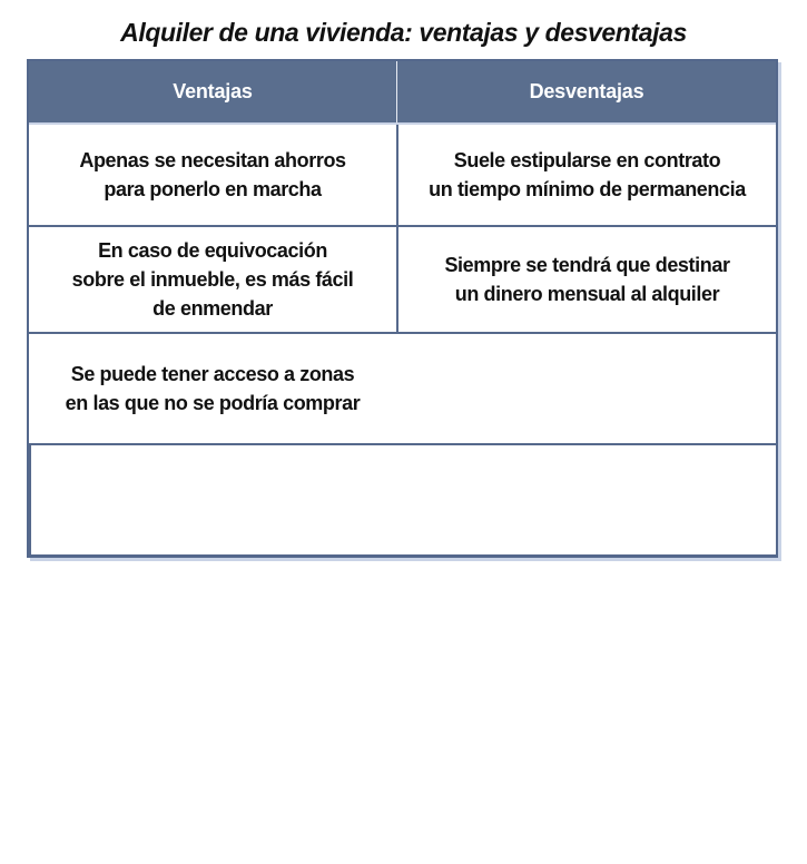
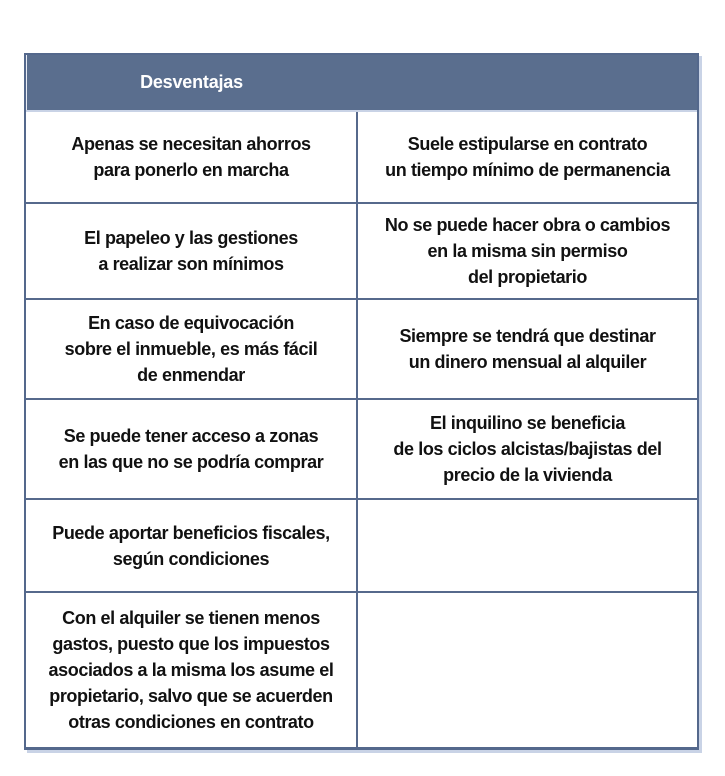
- Alquiler de una vivienda: ventajas y desventajas
- Ventajas
  Desventajas
  Apenas se necesitan ahorros
  para ponerlo en marcha
  Suele estipularse en contrato
  un tiempo mínimo de permanencia
+ El papeleo y las gestiones
+ a realizar son mínimos
+ No se puede hacer obra o cambios
+ en la misma sin permiso
+ del propietario
  En caso de equivocación
  sobre el inmueble, es más fácil
  de enmendar
  Siempre se tendrá que destinar
  un dinero mensual al alquiler
  Se puede tener acceso a zonas
  en las que no se podría comprar
+ El inquilino se beneficia
+ de los ciclos alcistas/bajistas del
+ precio de la vivienda
+ Puede aportar beneficios fiscales,
+ según condiciones
+ Con el alquiler se tienen menos
+ gastos, puesto que los impuestos
+ asociados a la misma los asume el
+ propietario, salvo que se acuerden
+ otras condiciones en contrato
